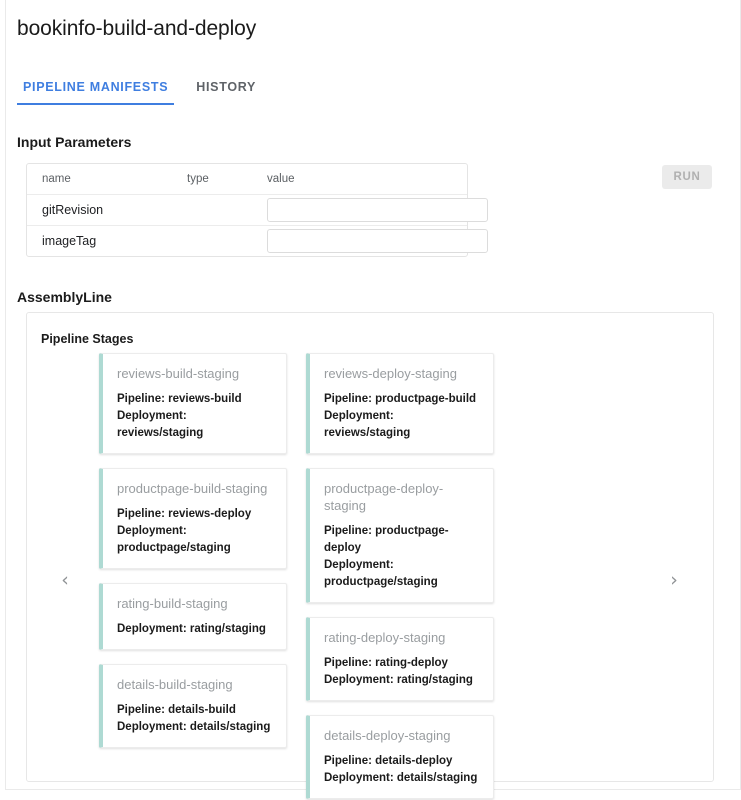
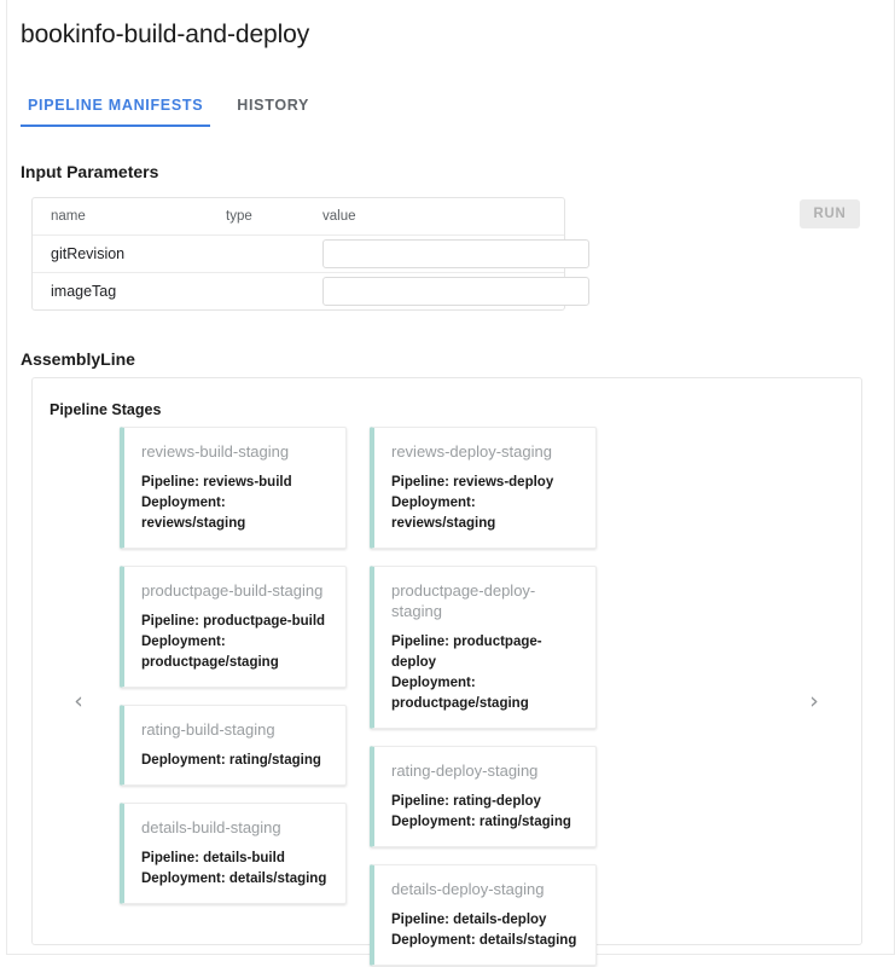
  bookinfo-build-and-deploy
  PIPELINE MANIFESTS
  HISTORY
  Input Parameters
  name	type	value
  gitRevision
  imageTag
  RUN
  AssemblyLine
  Pipeline Stages
  ‹
  ›
  reviews-build-staging
  Pipeline: reviews-build
  Deployment: reviews/staging
  productpage-build-staging
- Pipeline: reviews-deploy
+ Pipeline: productpage-build
  Deployment: productpage/staging
  rating-build-staging
  Deployment: rating/staging
  details-build-staging
  Pipeline: details-build
  Deployment: details/staging
  reviews-deploy-staging
- Pipeline: productpage-build
+ Pipeline: reviews-deploy
  Deployment: reviews/staging
  productpage-deploy-staging
  Pipeline: productpage-deploy
  Deployment: productpage/staging
  rating-deploy-staging
  Pipeline: rating-deploy
  Deployment: rating/staging
  details-deploy-staging
  Pipeline: details-deploy
  Deployment: details/staging
